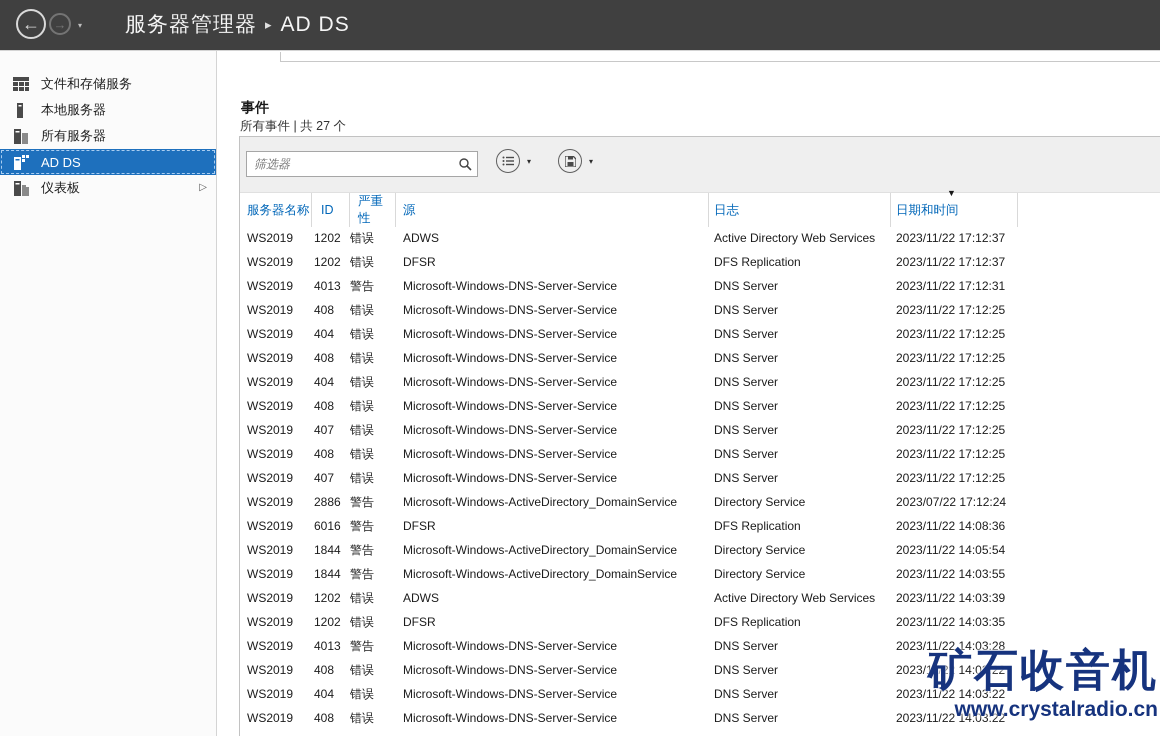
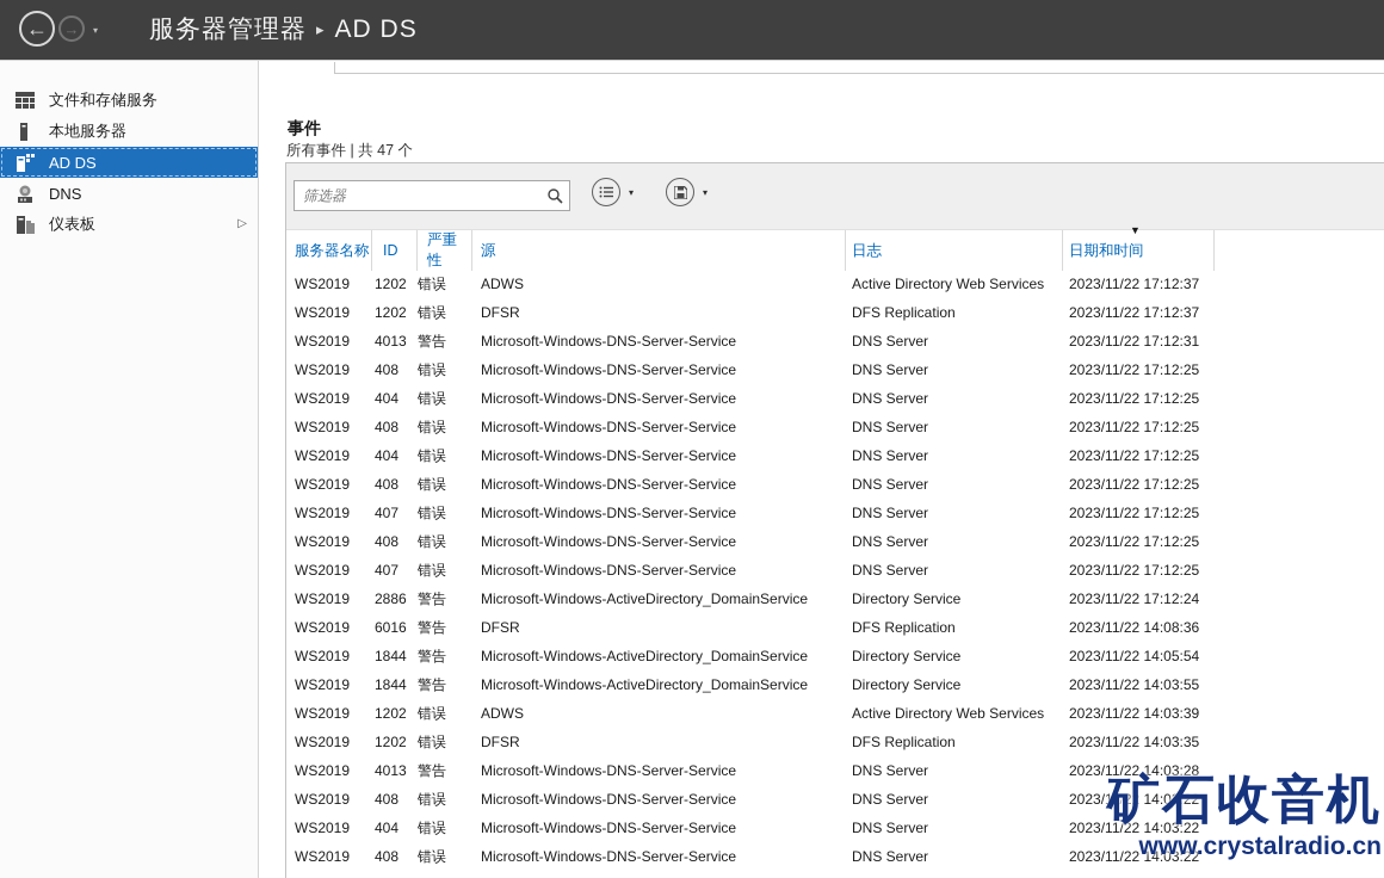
  ←
  →
  ▾
  服务器管理器 ▸ AD DS
  文件和存储服务
  本地服务器
- 所有服务器
  AD DS
+ DNS
  仪表板
  ▷
  事件
- 所有事件 | 共 27 个
+ 所有事件 | 共 47 个
  筛选器
  ▾
  ▾
  服务器名称
  ID
  严重性
  源
  日志
  日期和时间
  ▼
  WS2019
  1202
  错误
  ADWS
  Active Directory Web Services
  2023/11/22 17:12:37
  WS2019
  1202
  错误
  DFSR
  DFS Replication
  2023/11/22 17:12:37
  WS2019
  4013
  警告
  Microsoft-Windows-DNS-Server-Service
  DNS Server
  2023/11/22 17:12:31
  WS2019
  408
  错误
  Microsoft-Windows-DNS-Server-Service
  DNS Server
  2023/11/22 17:12:25
  WS2019
  404
  错误
  Microsoft-Windows-DNS-Server-Service
  DNS Server
  2023/11/22 17:12:25
  WS2019
  408
  错误
  Microsoft-Windows-DNS-Server-Service
  DNS Server
  2023/11/22 17:12:25
  WS2019
  404
  错误
  Microsoft-Windows-DNS-Server-Service
  DNS Server
  2023/11/22 17:12:25
  WS2019
  408
  错误
  Microsoft-Windows-DNS-Server-Service
  DNS Server
  2023/11/22 17:12:25
  WS2019
  407
  错误
  Microsoft-Windows-DNS-Server-Service
  DNS Server
  2023/11/22 17:12:25
  WS2019
  408
  错误
  Microsoft-Windows-DNS-Server-Service
  DNS Server
  2023/11/22 17:12:25
  WS2019
  407
  错误
  Microsoft-Windows-DNS-Server-Service
  DNS Server
  2023/11/22 17:12:25
  WS2019
  2886
  警告
  Microsoft-Windows-ActiveDirectory_DomainService
  Directory Service
- 2023/07/22 17:12:24
+ 2023/11/22 17:12:24
  WS2019
  6016
  警告
  DFSR
  DFS Replication
  2023/11/22 14:08:36
  WS2019
  1844
  警告
  Microsoft-Windows-ActiveDirectory_DomainService
  Directory Service
  2023/11/22 14:05:54
  WS2019
  1844
  警告
  Microsoft-Windows-ActiveDirectory_DomainService
  Directory Service
  2023/11/22 14:03:55
  WS2019
  1202
  错误
  ADWS
  Active Directory Web Services
  2023/11/22 14:03:39
  WS2019
  1202
  错误
  DFSR
  DFS Replication
  2023/11/22 14:03:35
  WS2019
  4013
  警告
  Microsoft-Windows-DNS-Server-Service
  DNS Server
  2023/11/22 14:03:28
  WS2019
  408
  错误
  Microsoft-Windows-DNS-Server-Service
  DNS Server
  2023/11/22 14:03:22
  WS2019
  404
  错误
  Microsoft-Windows-DNS-Server-Service
  DNS Server
  2023/11/22 14:03:22
  WS2019
  408
  错误
  Microsoft-Windows-DNS-Server-Service
  DNS Server
  2023/11/22 14:03:22
  矿石收音机
  www.crystalradio.cn
